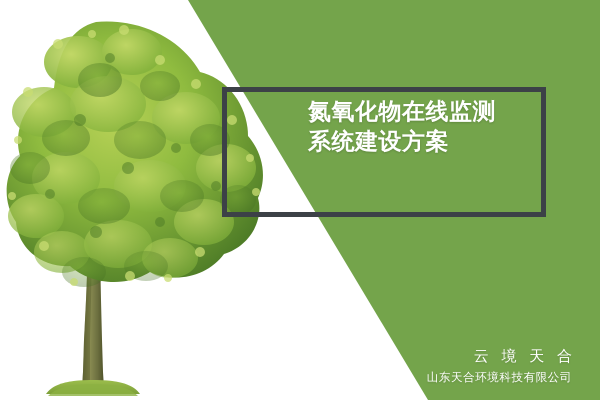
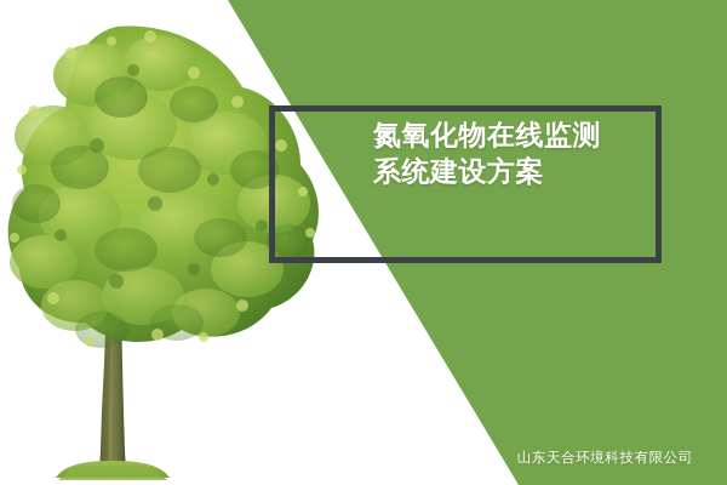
  氮氧化物在线监测
  系统建设方案
- 云 境 天 合
  山东天合环境科技有限公司
